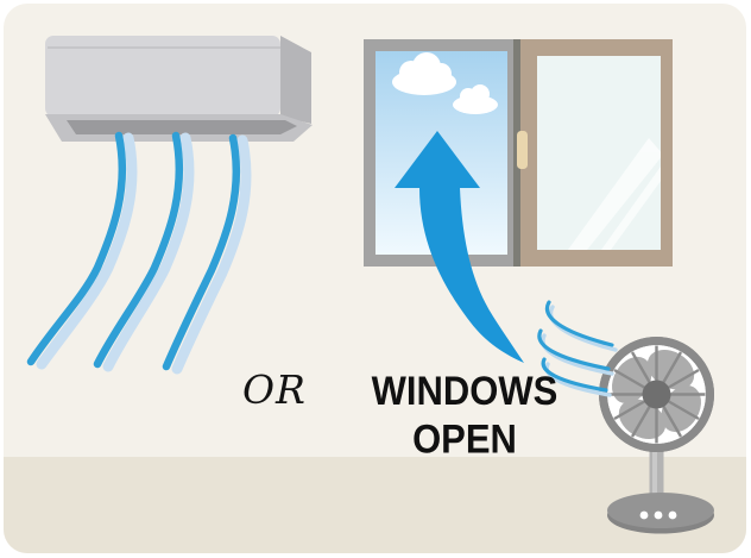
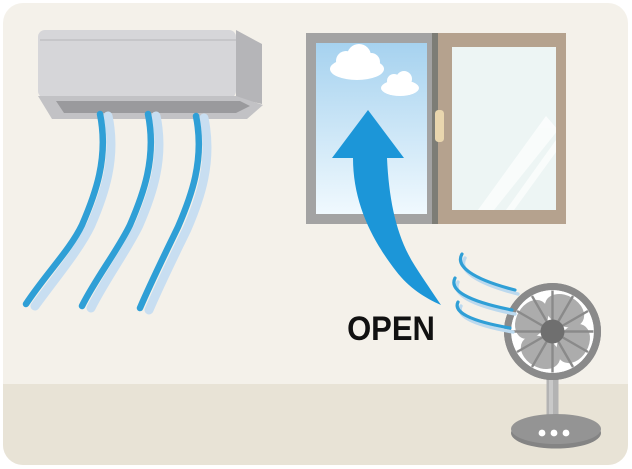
- OR
- WINDOWS
  OPEN
